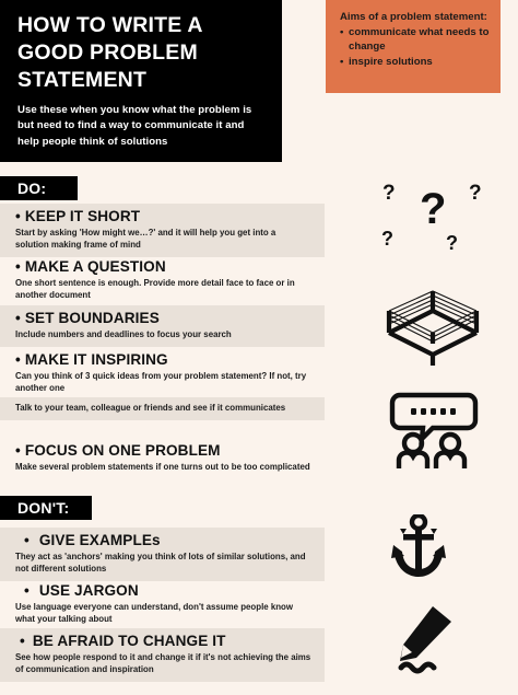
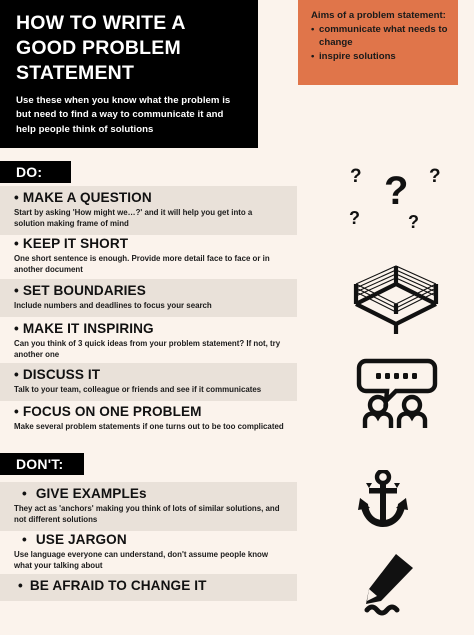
  HOW TO WRITE A GOOD PROBLEM STATEMENT
  Use these when you know what the problem is but need to find a way to communicate it and help people think of solutions
  Aims of a problem statement:
  communicate what needs to change
  inspire solutions
  DO:
- • KEEP IT SHORT
+ • MAKE A QUESTION
  Start by asking 'How might we…?' and it will help you get into a solution making frame of mind
- • MAKE A QUESTION
+ • KEEP IT SHORT
  One short sentence is enough. Provide more detail face to face or in another document
  • SET BOUNDARIES
  Include numbers and deadlines to focus your search
  • MAKE IT INSPIRING
  Can you think of 3 quick ideas from your problem statement? If not, try another one
+ • DISCUSS IT
  Talk to your team, colleague or friends and see if it communicates
  • FOCUS ON ONE PROBLEM
  Make several problem statements if one turns out to be too complicated
  DON'T:
  • GIVE EXAMPLEs
  They act as 'anchors' making you think of lots of similar solutions, and not different solutions
  • USE JARGON
  Use language everyone can understand, don't assume people know what your talking about
  • BE AFRAID TO CHANGE IT
- See how people respond to it and change it if it's not achieving the aims of communication and inspiration
  ?
  ?
  ?
  ?
  ?
